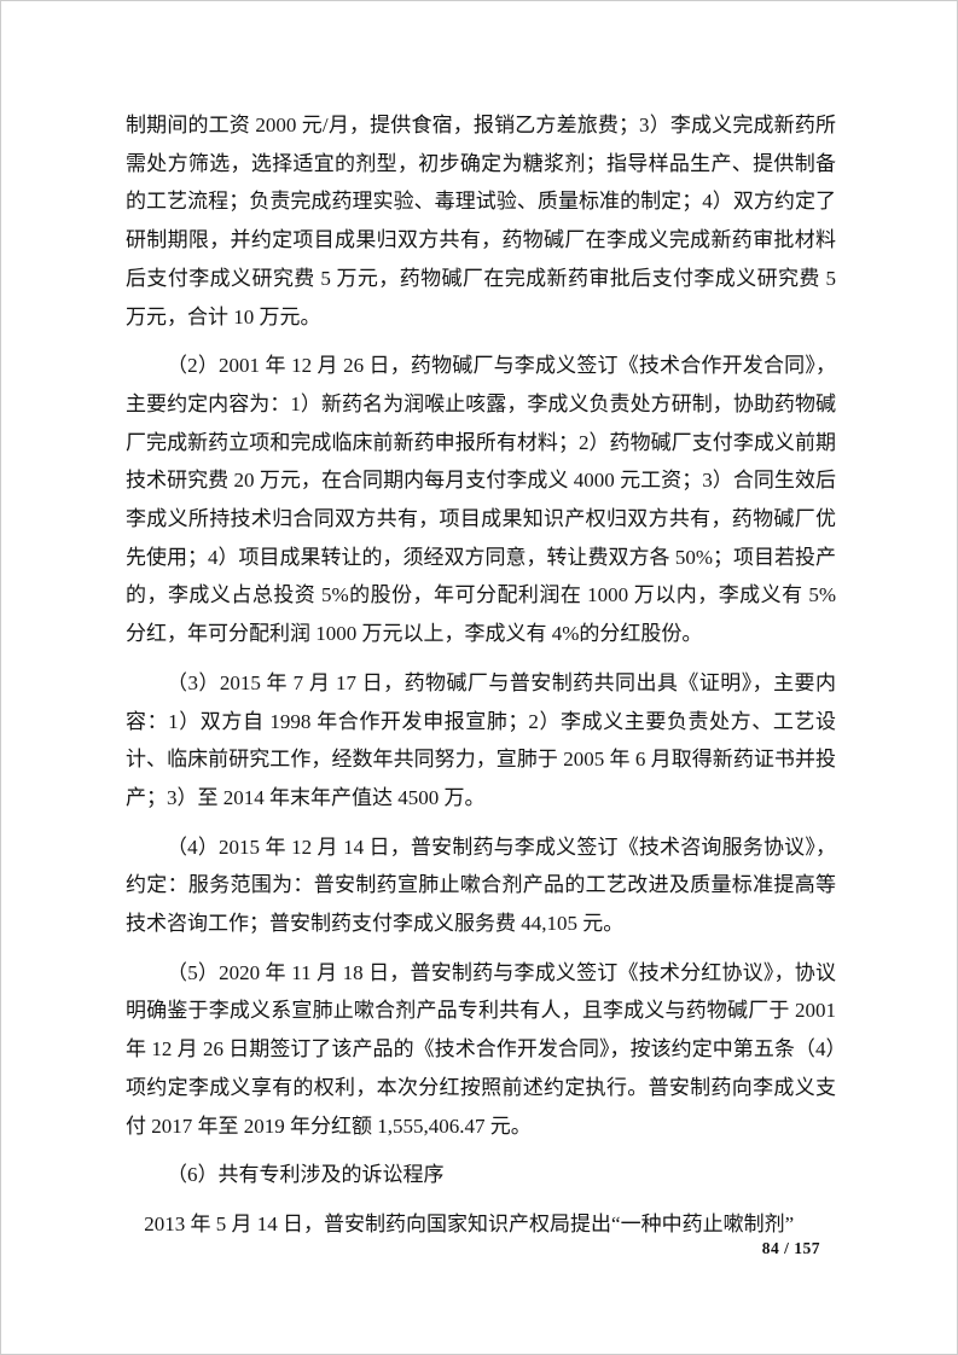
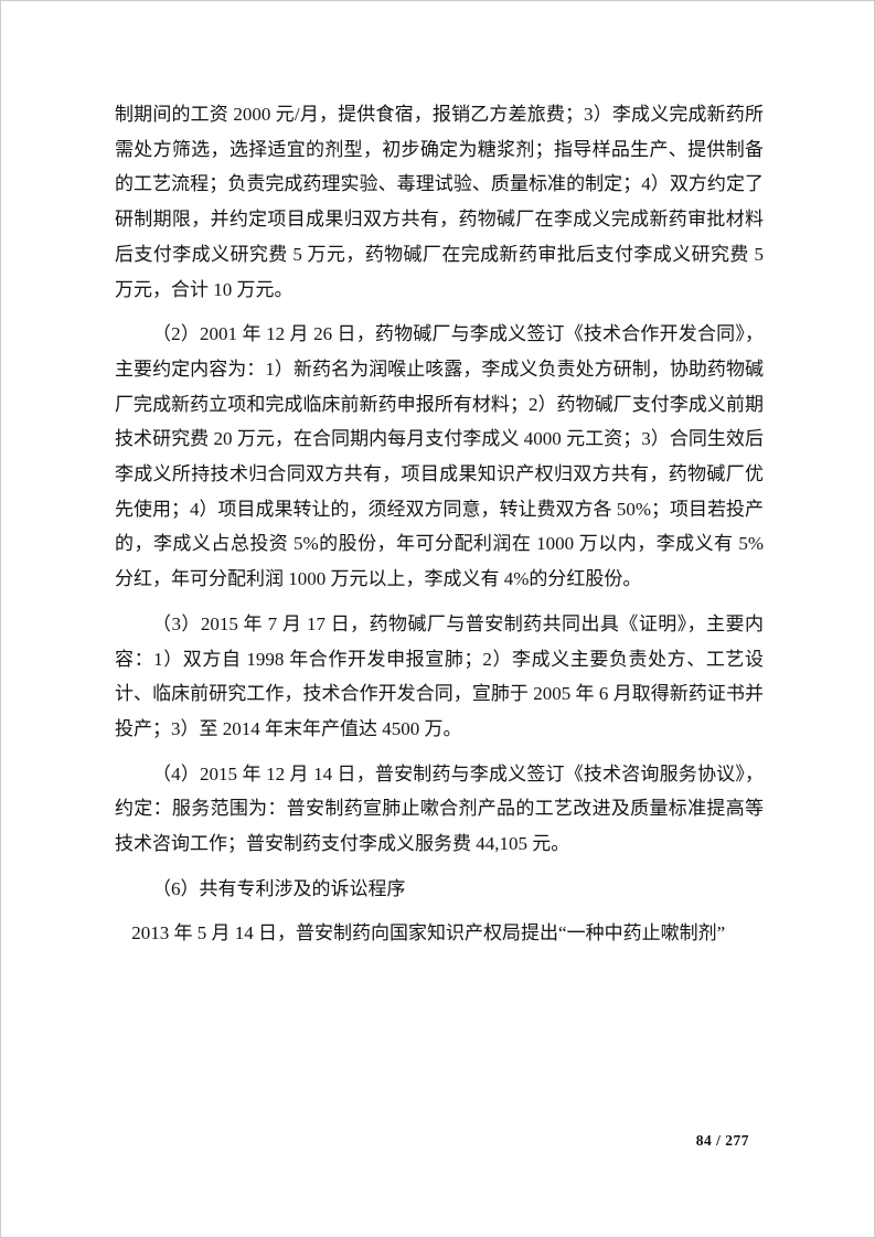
  制期间的工资 2000 元/月，提供食宿，报销乙方差旅费；3）李成义完成新药所需处方筛选，选择适宜的剂型，初步确定为糖浆剂；指导样品生产、提供制备的工艺流程；负责完成药理实验、毒理试验、质量标准的制定；4）双方约定了研制期限，并约定项目成果归双方共有，药物碱厂在李成义完成新药审批材料后支付李成义研究费 5 万元，药物碱厂在完成新药审批后支付李成义研究费 5 万元，合计 10 万元。
  （2）2001 年 12 月 26 日，药物碱厂与李成义签订《技术合作开发合同》，主要约定内容为：1）新药名为润喉止咳露，李成义负责处方研制，协助药物碱厂完成新药立项和完成临床前新药申报所有材料；2）药物碱厂支付李成义前期技术研究费 20 万元，在合同期内每月支付李成义 4000 元工资；3）合同生效后李成义所持技术归合同双方共有，项目成果知识产权归双方共有，药物碱厂优先使用；4）项目成果转让的，须经双方同意，转让费双方各 50%；项目若投产的，李成义占总投资 5%的股份，年可分配利润在 1000 万以内，李成义有 5%分红，年可分配利润 1000 万元以上，李成义有 4%的分红股份。
- （3）2015 年 7 月 17 日，药物碱厂与普安制药共同出具《证明》，主要内容：1）双方自 1998 年合作开发申报宣肺；2）李成义主要负责处方、工艺设计、临床前研究工作，经数年共同努力，宣肺于 2005 年 6 月取得新药证书并投产；3）至 2014 年末年产值达 4500 万。
+ （3）2015 年 7 月 17 日，药物碱厂与普安制药共同出具《证明》，主要内容：1）双方自 1998 年合作开发申报宣肺；2）李成义主要负责处方、工艺设计、临床前研究工作，技术合作开发合同，宣肺于 2005 年 6 月取得新药证书并投产；3）至 2014 年末年产值达 4500 万。
  （4）2015 年 12 月 14 日，普安制药与李成义签订《技术咨询服务协议》，约定：服务范围为：普安制药宣肺止嗽合剂产品的工艺改进及质量标准提高等技术咨询工作；普安制药支付李成义服务费 44,105 元。
- （5）2020 年 11 月 18 日，普安制药与李成义签订《技术分红协议》，协议明确鉴于李成义系宣肺止嗽合剂产品专利共有人，且李成义与药物碱厂于 2001 年 12 月 26 日期签订了该产品的《技术合作开发合同》，按该约定中第五条（4）项约定李成义享有的权利，本次分红按照前述约定执行。普安制药向李成义支付 2017 年至 2019 年分红额 1,555,406.47 元。
  （6）共有专利涉及的诉讼程序
  2013 年 5 月 14 日，普安制药向国家知识产权局提出“一种中药止嗽制剂”
- 84 / 157
+ 84 / 277
